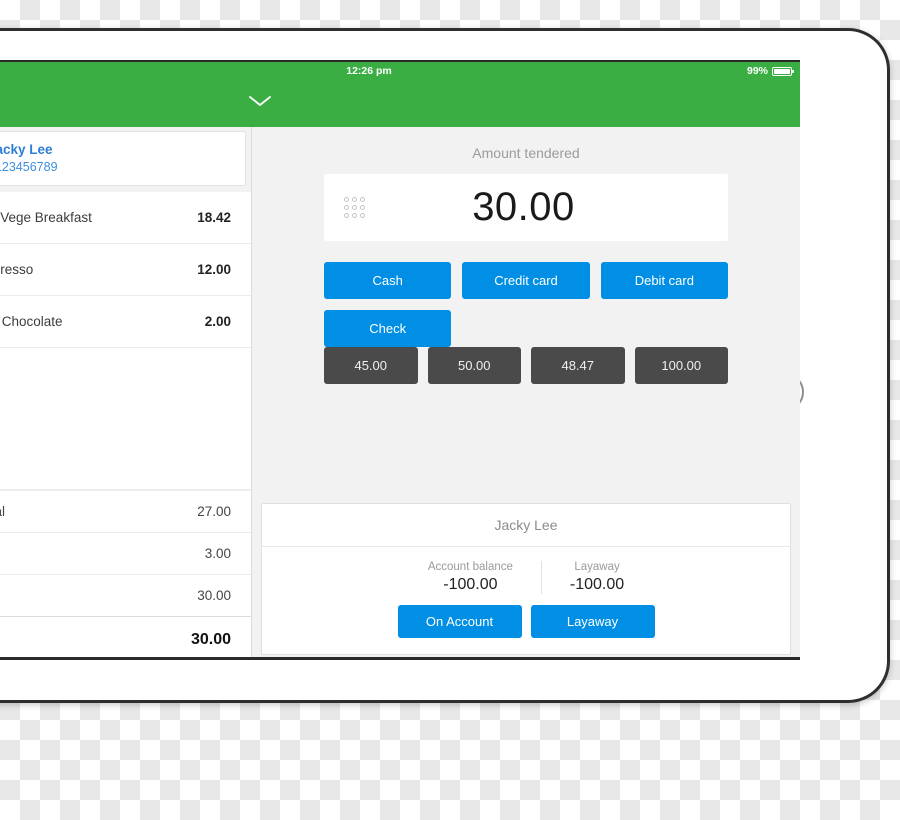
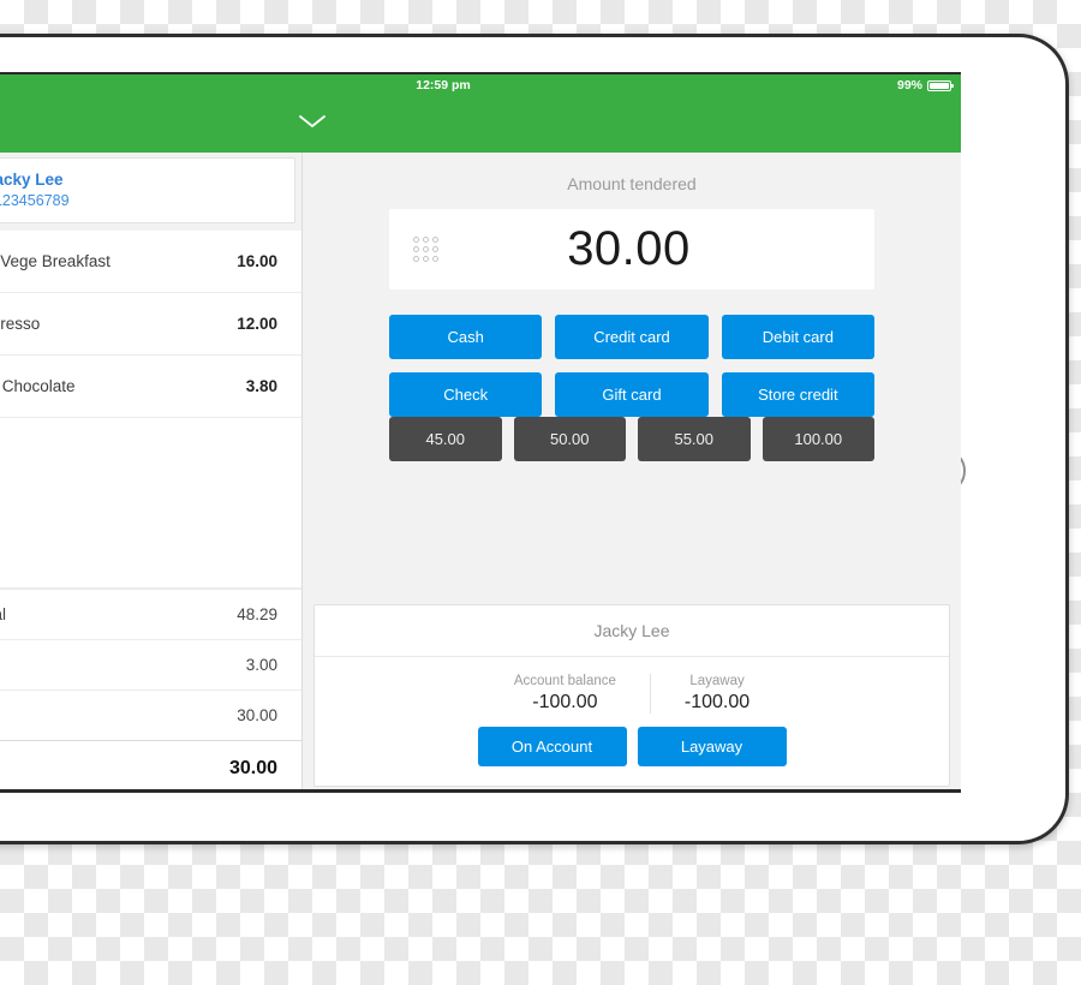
- 12:26 pm
+ 12:59 pm
  99%
  cky Lee
  23456789
  Vege Breakfast
- 18.42
+ 16.00
  12.00
  Chocolate
- 2.00
+ 3.80
- 27.00
+ 48.29
  3.00
  30.00
  30.00
  Amount tendered
  30.00
  Cash
  Credit card
  Debit card
  Check
+ Gift card
+ Store credit
  45.00
  50.00
- 48.47
+ 55.00
  100.00
  Jacky Lee
  Account balance
  -100.00
  Layaway
  -100.00
  On Account
  Layaway
